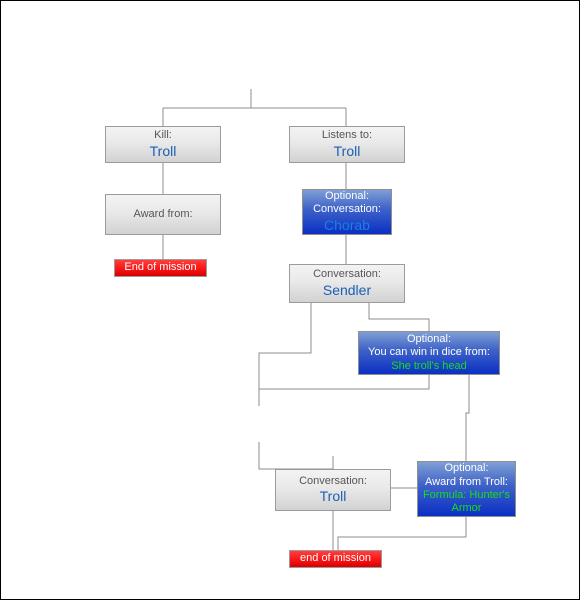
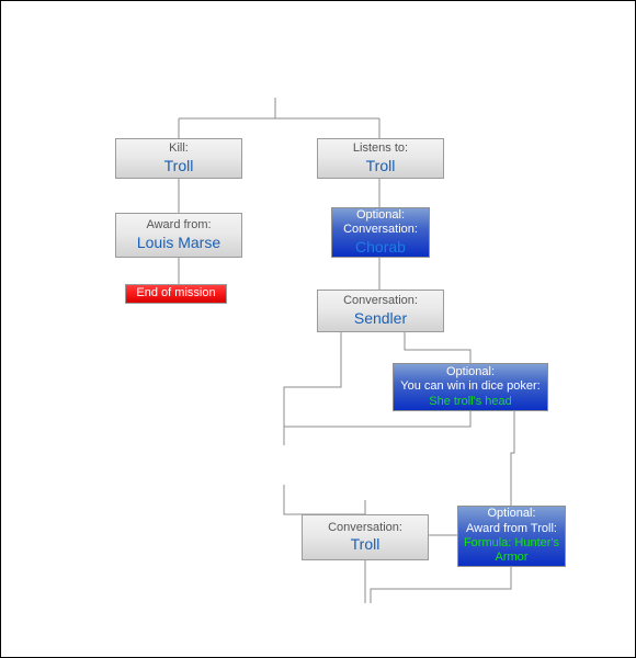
  Kill:
  Troll
  Award from:
+ Louis Marse
  End of mission
  Listens to:
  Troll
  Optional:
  Conversation:
  Chorab
  Conversation:
  Sendler
  Optional:
- You can win in dice from:
+ You can win in dice poker:
  She troll's head
  Conversation:
  Troll
  Optional:
  Award from Troll:
  Formula: Hunter's Armor
- end of mission
